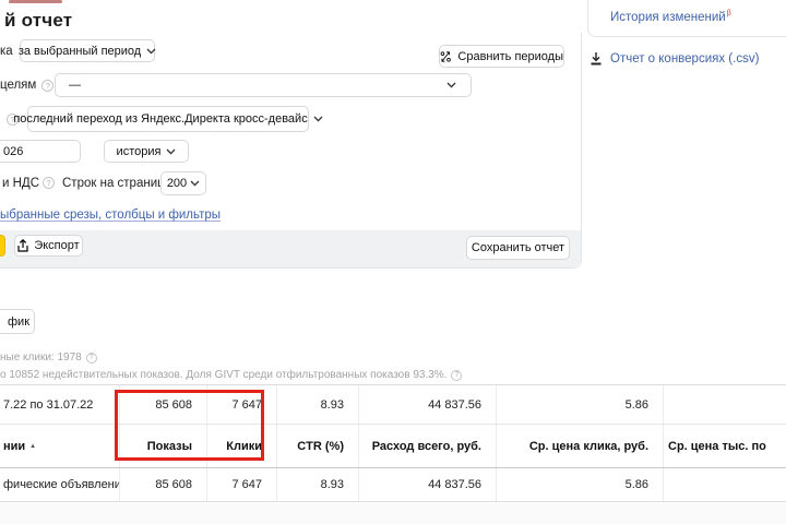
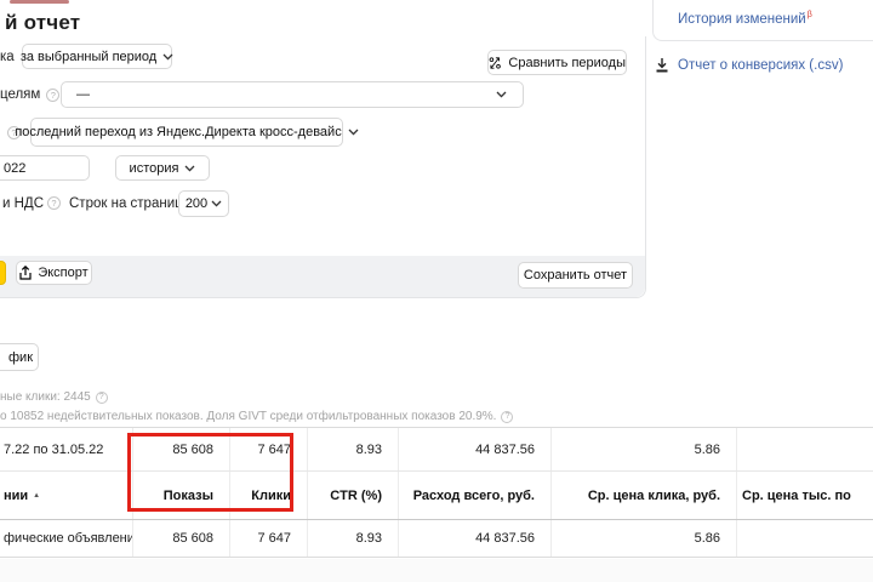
  й отчет
  ка
  за выбранный период
  Сравнить периоды
  целям
  ?
  —
  ?
  последний переход из Яндекс.Директа кросс-девайс
- 026
+ 022
  история
  и НДС
  ?
  Строк на страни
  200
- ыбранные срезы, столбцы и фильтры
  Экспорт
  Сохранить отчет
  История изменений
  Отчет о конверсиях (.csv)
  фик
- ные клики: 1978
+ ные клики: 2445
- о 10852 недействительных показов. Доля GIVT среди отфильтрованных показов 93.3%.
+ о 10852 недействительных показов. Доля GIVT среди отфильтрованных показов 20.9%.
- 7.22 по 31.07.22
+ 7.22 по 31.05.22
  85 608
  7 647
  8.93
  44 837.56
  5.86
  нии
  Показы
  Клики
  CTR (%)
  Расход всего, руб.
  Ср. цена клика, руб.
  Ср. цена тыс. по
  фические объявлени
  85 608
  7 647
  8.93
  44 837.56
  5.86
